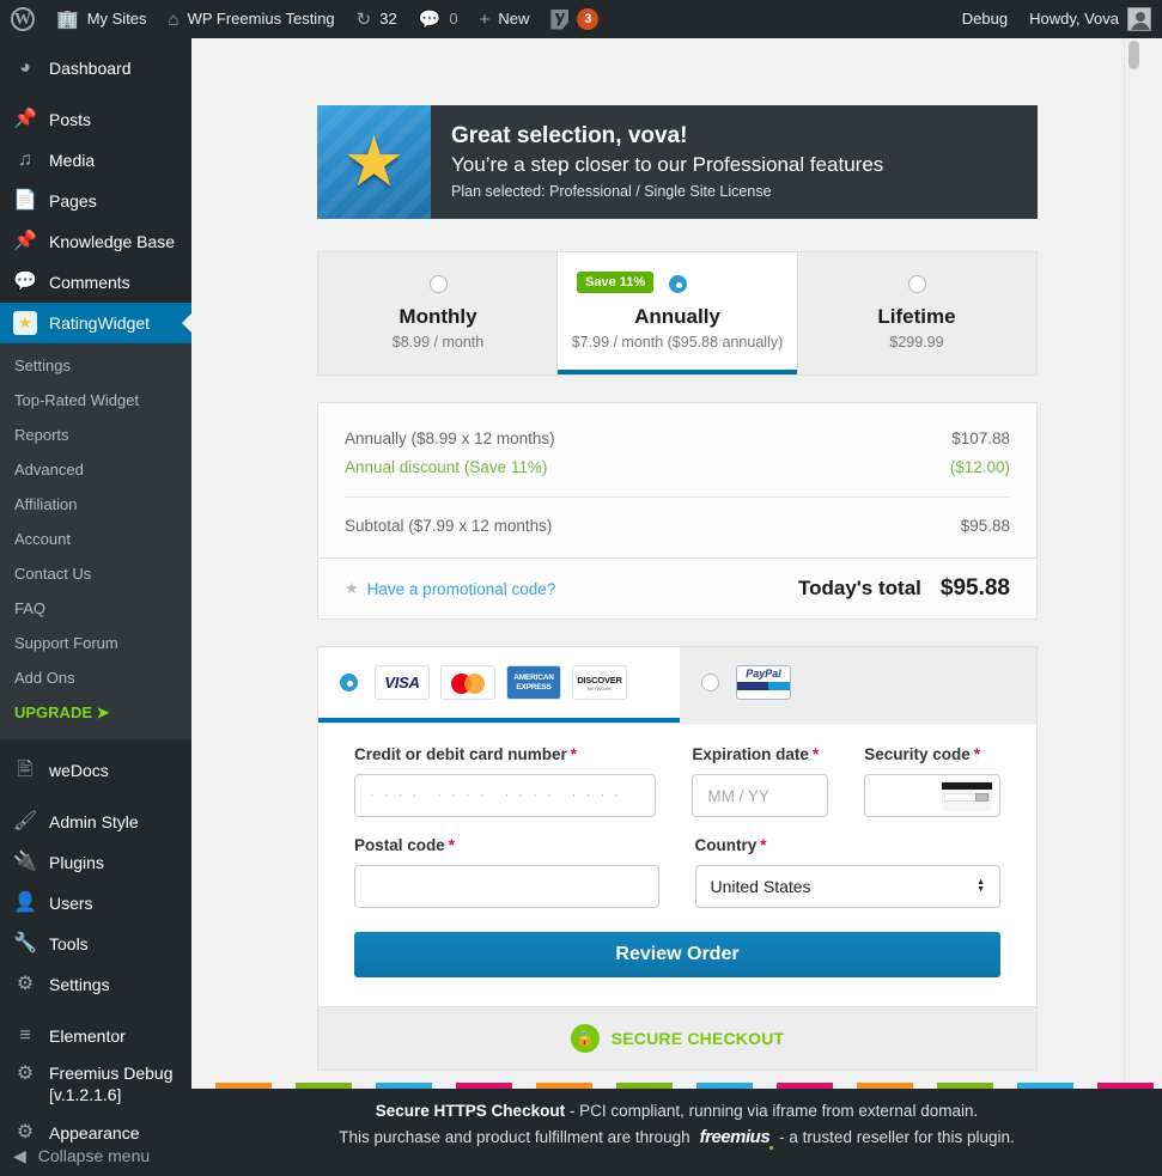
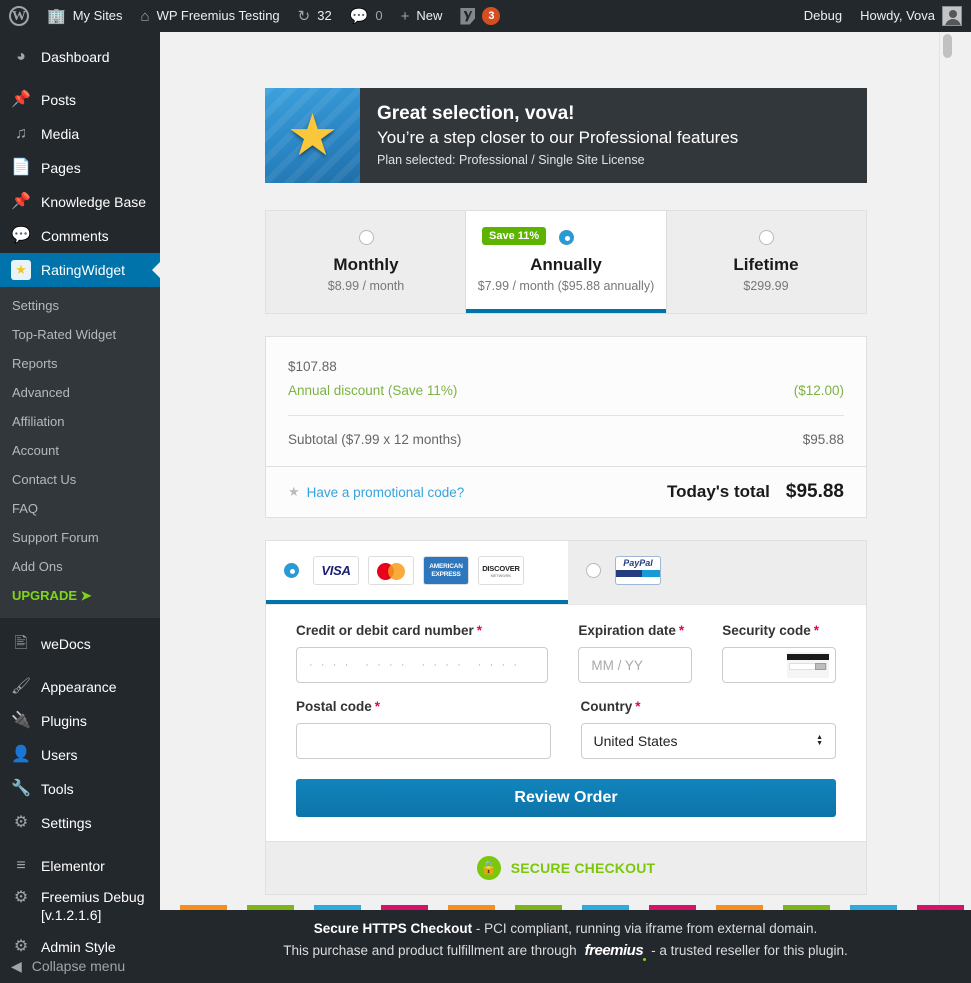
  W
  🏢
  My Sites
  ⌂
  WP Freemius Testing
  ↻
  32
  💬
  0
  +
  New
  3
  Debug
  Howdy, Vova
  ◕
  Dashboard
  📌
  Posts
  ♫
  Media
  📄
  Pages
  📌
  Knowledge Base
  💬
  Comments
  ★
  RatingWidget
  Settings
  Top-Rated Widget
  Reports
  Advanced
  Affiliation
  Account
  Contact Us
  FAQ
  Support Forum
  Add Ons
  UPGRADE ➤
  🖹
  weDocs
  🖌
- Admin Style
+ Appearance
  🔌
  Plugins
  👤
  Users
  🔧
  Tools
  ⚙
  Settings
  ≡
  Elementor
  ⚙
  Freemius Debug [v.1.2.1.6]
  ⚙
- Appearance
+ Admin Style
  ◀
  Collapse menu
  ★
  Great selection, vova!
  You’re a step closer to our Professional features
  Plan selected: Professional / Single Site License
  Monthly
  $8.99 / month
  Save 11%
  Annually
  $7.99 / month ($95.88 annually)
  Lifetime
  $299.99
- Annually ($8.99 x 12 months)
  $107.88
  Annual discount (Save 11%)
  ($12.00)
  Subtotal ($7.99 x 12 months)
  $95.88
  ★
  Have a promotional code?
  Today's total
  $95.88
  VISA
  DISCOVER
  PayPal
  Credit or debit card number *
  · · · · · · · · · · · · · · · ·
  Expiration date *
  MM / YY
  Security code *
  Postal code *
  Country *
  United States
  Review Order
  🔒
  SECURE CHECKOUT
  Secure HTTPS Checkout - PCI compliant, running via iframe from external domain.
  This purchase and product fulfillment are through
  freemius
  - a trusted reseller for this plugin.
